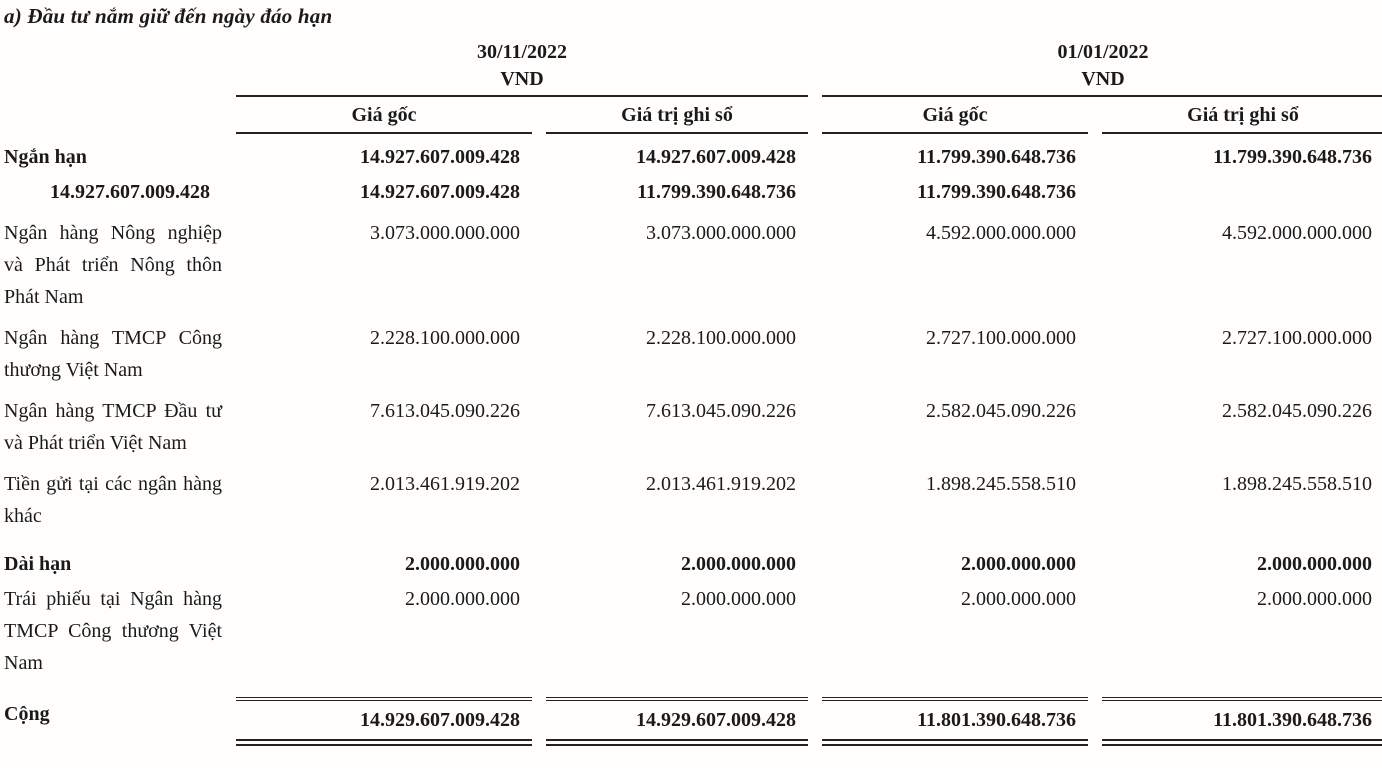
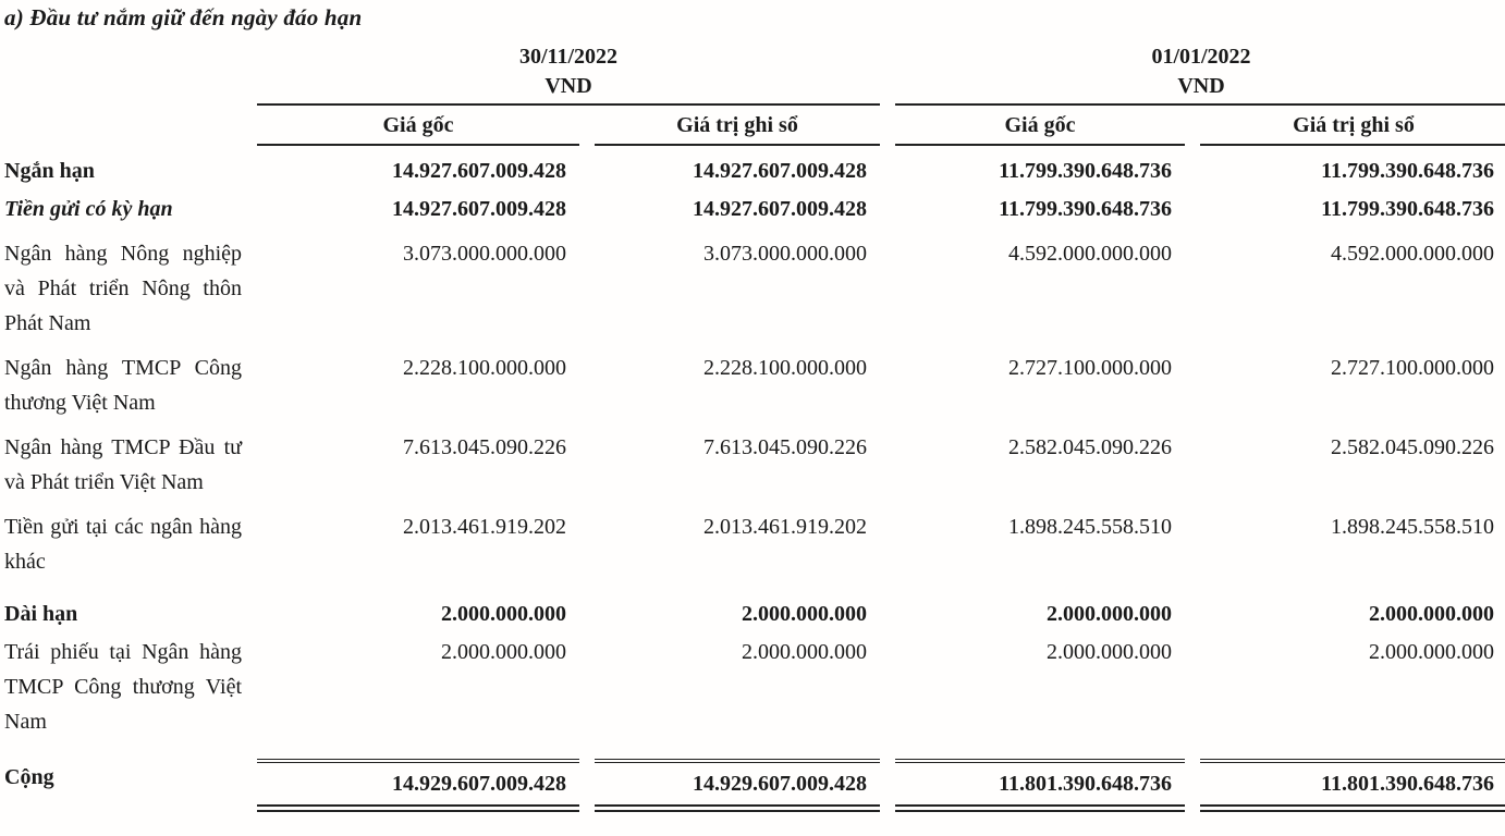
  a) Đầu tư nắm giữ đến ngày đáo hạn
  30/11/2022
  01/01/2022
  VND
  VND
  Giá gốc
  Giá trị ghi sổ
  Giá gốc
  Giá trị ghi sổ
  Ngắn hạn
  14.927.607.009.428
  14.927.607.009.428
  11.799.390.648.736
  11.799.390.648.736
+ Tiền gửi có kỳ hạn
  14.927.607.009.428
  14.927.607.009.428
  11.799.390.648.736
  11.799.390.648.736
  Ngân hàng Nông nghiệp và Phát triển Nông thôn Phát Nam
  3.073.000.000.000
  3.073.000.000.000
  4.592.000.000.000
  4.592.000.000.000
  Ngân hàng TMCP Công thương Việt Nam
  2.228.100.000.000
  2.228.100.000.000
  2.727.100.000.000
  2.727.100.000.000
  Ngân hàng TMCP Đầu tư và Phát triển Việt Nam
  7.613.045.090.226
  7.613.045.090.226
  2.582.045.090.226
  2.582.045.090.226
  Tiền gửi tại các ngân hàng khác
  2.013.461.919.202
  2.013.461.919.202
  1.898.245.558.510
  1.898.245.558.510
  Dài hạn
  2.000.000.000
  2.000.000.000
  2.000.000.000
  2.000.000.000
  Trái phiếu tại Ngân hàng TMCP Công thương Việt Nam
  2.000.000.000
  2.000.000.000
  2.000.000.000
  2.000.000.000
  Cộng
  14.929.607.009.428
  14.929.607.009.428
  11.801.390.648.736
  11.801.390.648.736
